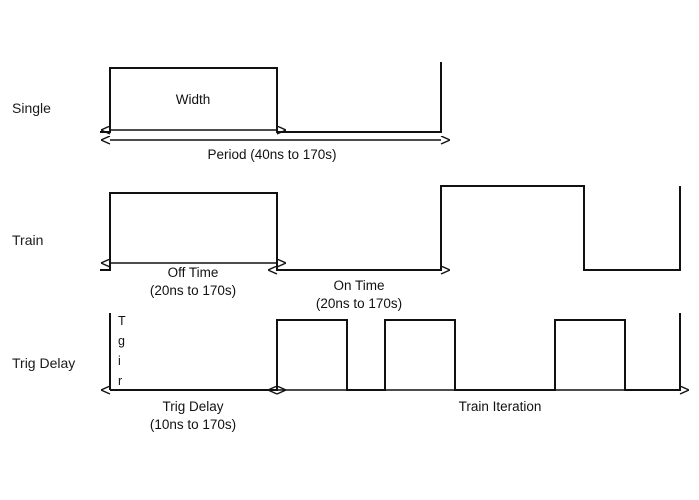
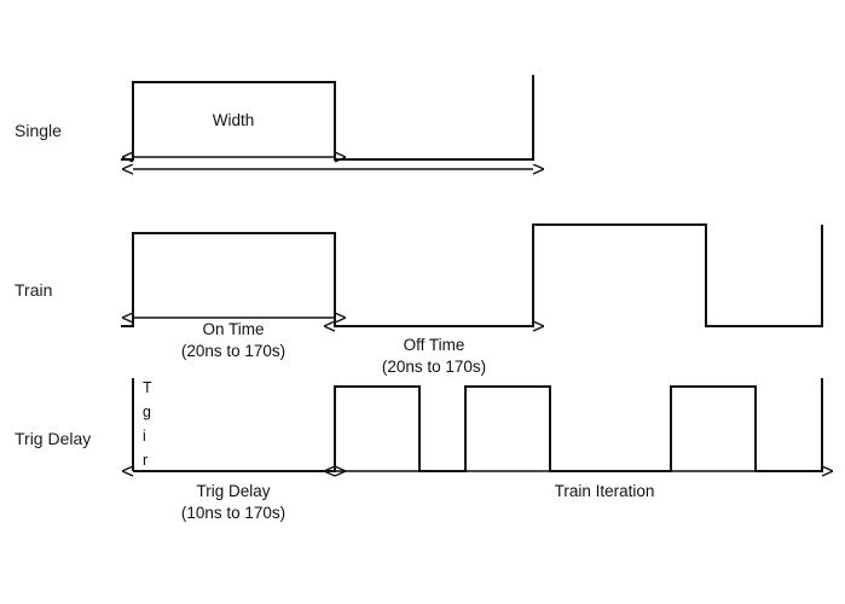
  Single
  Width
- Period (40ns to 170s)
  Train
- Off Time
+ On Time
  (20ns to 170s)
- On Time
+ Off Time
  (20ns to 170s)
  Trig Delay
  T
  g
  i
  r
  Trig Delay
  (10ns to 170s)
  Train Iteration
